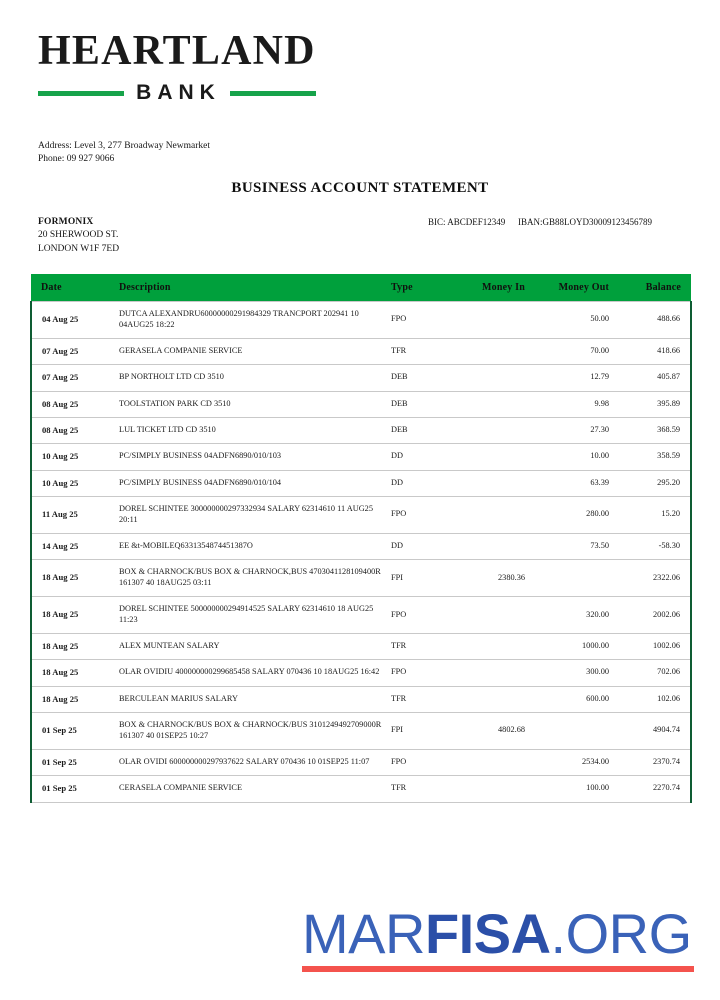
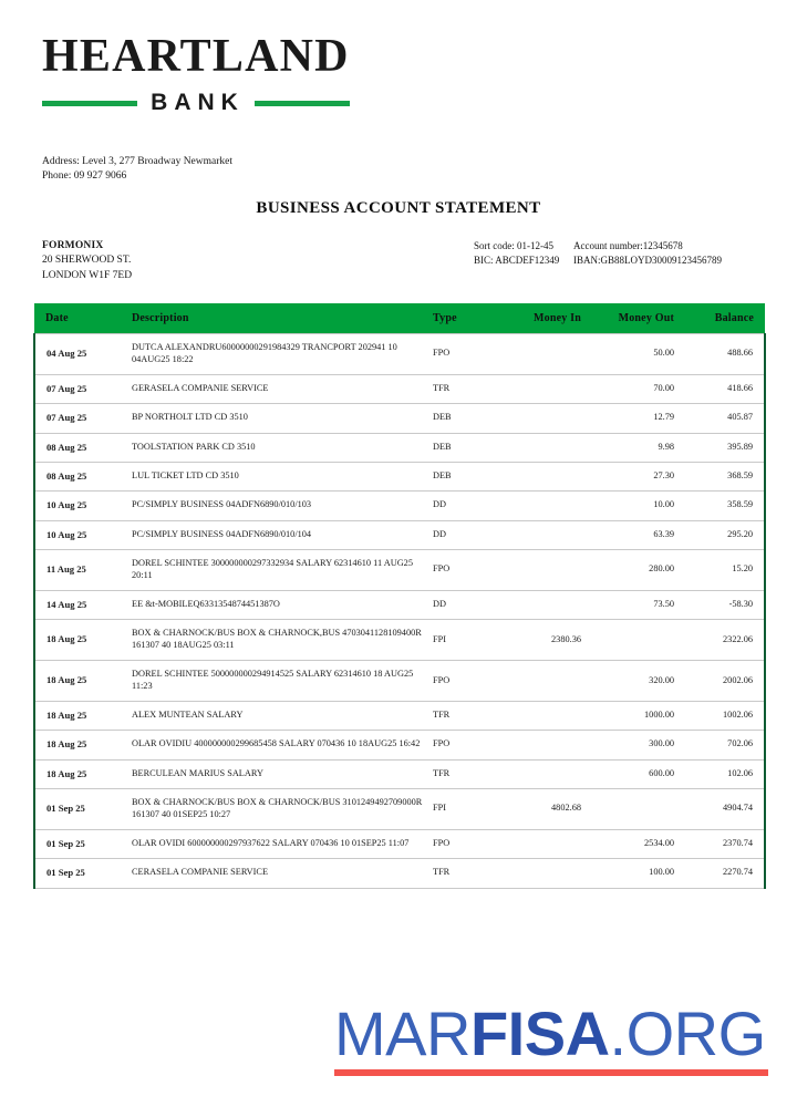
  HEARTLAND
  BANK
  Address: Level 3, 277 Broadway Newmarket
  Phone: 09 927 9066
  BUSINESS ACCOUNT STATEMENT
  FORMONIX
  20 SHERWOOD ST.
  LONDON W1F 7ED
+ Sort code: 01-12-45
+ Account number:12345678
  BIC: ABCDEF12349
  IBAN:GB88LOYD30009123456789
  Date	Description	Type	Money In	Money Out	Balance
  04 Aug 25	DUTCA ALEXANDRU60000000291984329 TRANCPORT 202941 10 04AUG25 18:22	FPO		50.00	488.66
  07 Aug 25	GERASELA COMPANIE SERVICE	TFR		70.00	418.66
  07 Aug 25	BP NORTHOLT LTD CD 3510	DEB		12.79	405.87
  08 Aug 25	TOOLSTATION PARK CD 3510	DEB		9.98	395.89
  08 Aug 25	LUL TICKET LTD CD 3510	DEB		27.30	368.59
  10 Aug 25	PC/SIMPLY BUSINESS 04ADFN6890/010/103	DD		10.00	358.59
  10 Aug 25	PC/SIMPLY BUSINESS 04ADFN6890/010/104	DD		63.39	295.20
  11 Aug 25	DOREL SCHINTEE 300000000297332934 SALARY 62314610 11 AUG25 20:11	FPO		280.00	15.20
  14 Aug 25	EE &t-MOBILEQ6331354874451387O	DD		73.50	-58.30
  18 Aug 25	BOX & CHARNOCK/BUS BOX & CHARNOCK,BUS 4703041128109400R 161307 40 18AUG25 03:11	FPI	2380.36		2322.06
  18 Aug 25	DOREL SCHINTEE 500000000294914525 SALARY 62314610 18 AUG25 11:23	FPO		320.00	2002.06
  18 Aug 25	ALEX MUNTEAN SALARY	TFR		1000.00	1002.06
  18 Aug 25	OLAR OVIDIU 400000000299685458 SALARY 070436 10 18AUG25 16:42	FPO		300.00	702.06
  18 Aug 25	BERCULEAN MARIUS SALARY	TFR		600.00	102.06
  01 Sep 25	BOX & CHARNOCK/BUS BOX & CHARNOCK/BUS 3101249492709000R 161307 40 01SEP25 10:27	FPI	4802.68		4904.74
  01 Sep 25	OLAR OVIDI 600000000297937622 SALARY 070436 10 01SEP25 11:07	FPO		2534.00	2370.74
  01 Sep 25	CERASELA COMPANIE SERVICE	TFR		100.00	2270.74
  MARFISA.ORG
